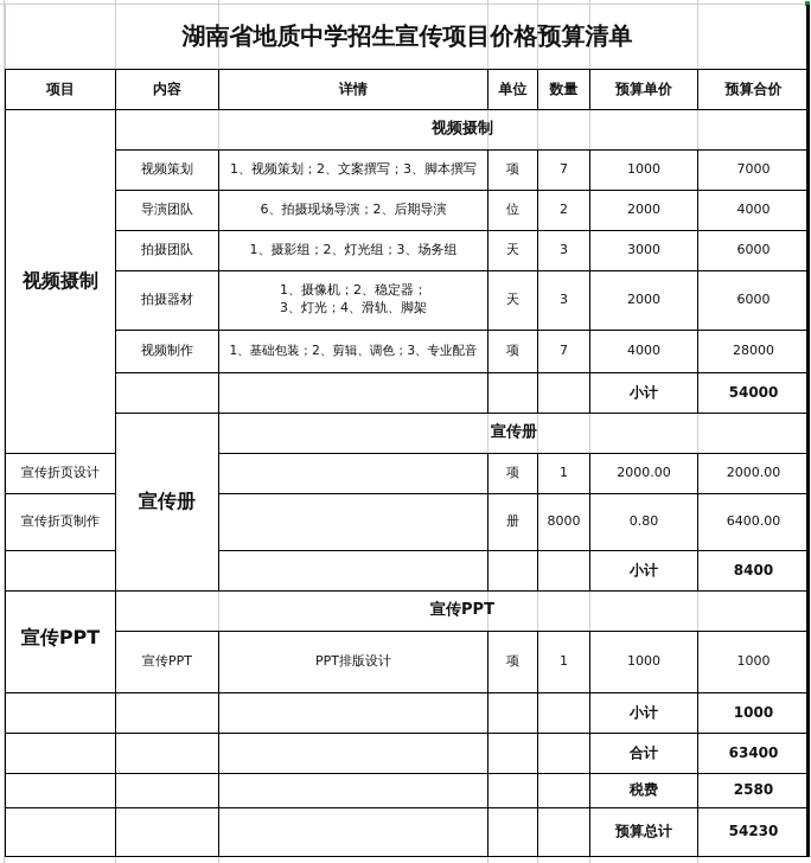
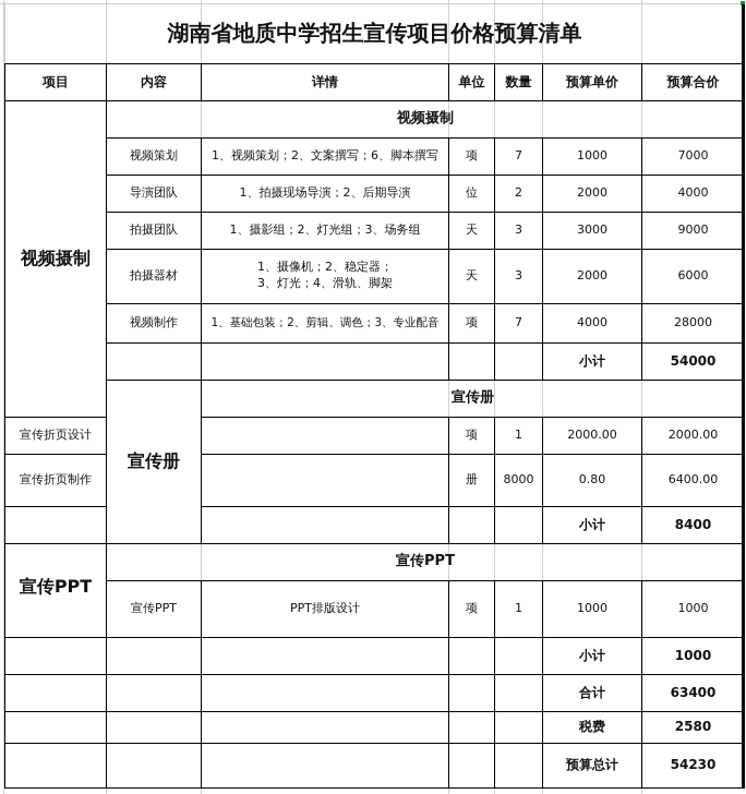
  湖南省地质中学招生宣传项目价格预算清单
  项目	内容	详情	单位	数量	预算单价	预算合价
  视频摄制	视频摄制
- 视频策划	1、视频策划；2、文案撰写；3、脚本撰写	项	7	1000	7000
+ 视频策划	1、视频策划；2、文案撰写；6、脚本撰写	项	7	1000	7000
- 导演团队	6、拍摄现场导演；2、后期导演	位	2	2000	4000
+ 导演团队	1、拍摄现场导演；2、后期导演	位	2	2000	4000
- 拍摄团队	1、摄影组；2、灯光组；3、场务组	天	3	3000	6000
+ 拍摄团队	1、摄影组；2、灯光组；3、场务组	天	3	3000	9000
  拍摄器材	1、摄像机；2、稳定器； 3、灯光；4、滑轨、脚架	天	3	2000	6000
  视频制作	1、基础包装；2、剪辑、调色；3、专业配音	项	7	4000	28000
  				小计	54000
  宣传册	宣传册
  宣传折页设计		项	1	2000.00	2000.00
  宣传折页制作		册	8000	0.80	6400.00
  				小计	8400
  宣传PPT	宣传PPT
  宣传PPT	PPT排版设计	项	1	1000	1000
  					小计	1000
  					合计	63400
  					税费	2580
  					预算总计	54230
